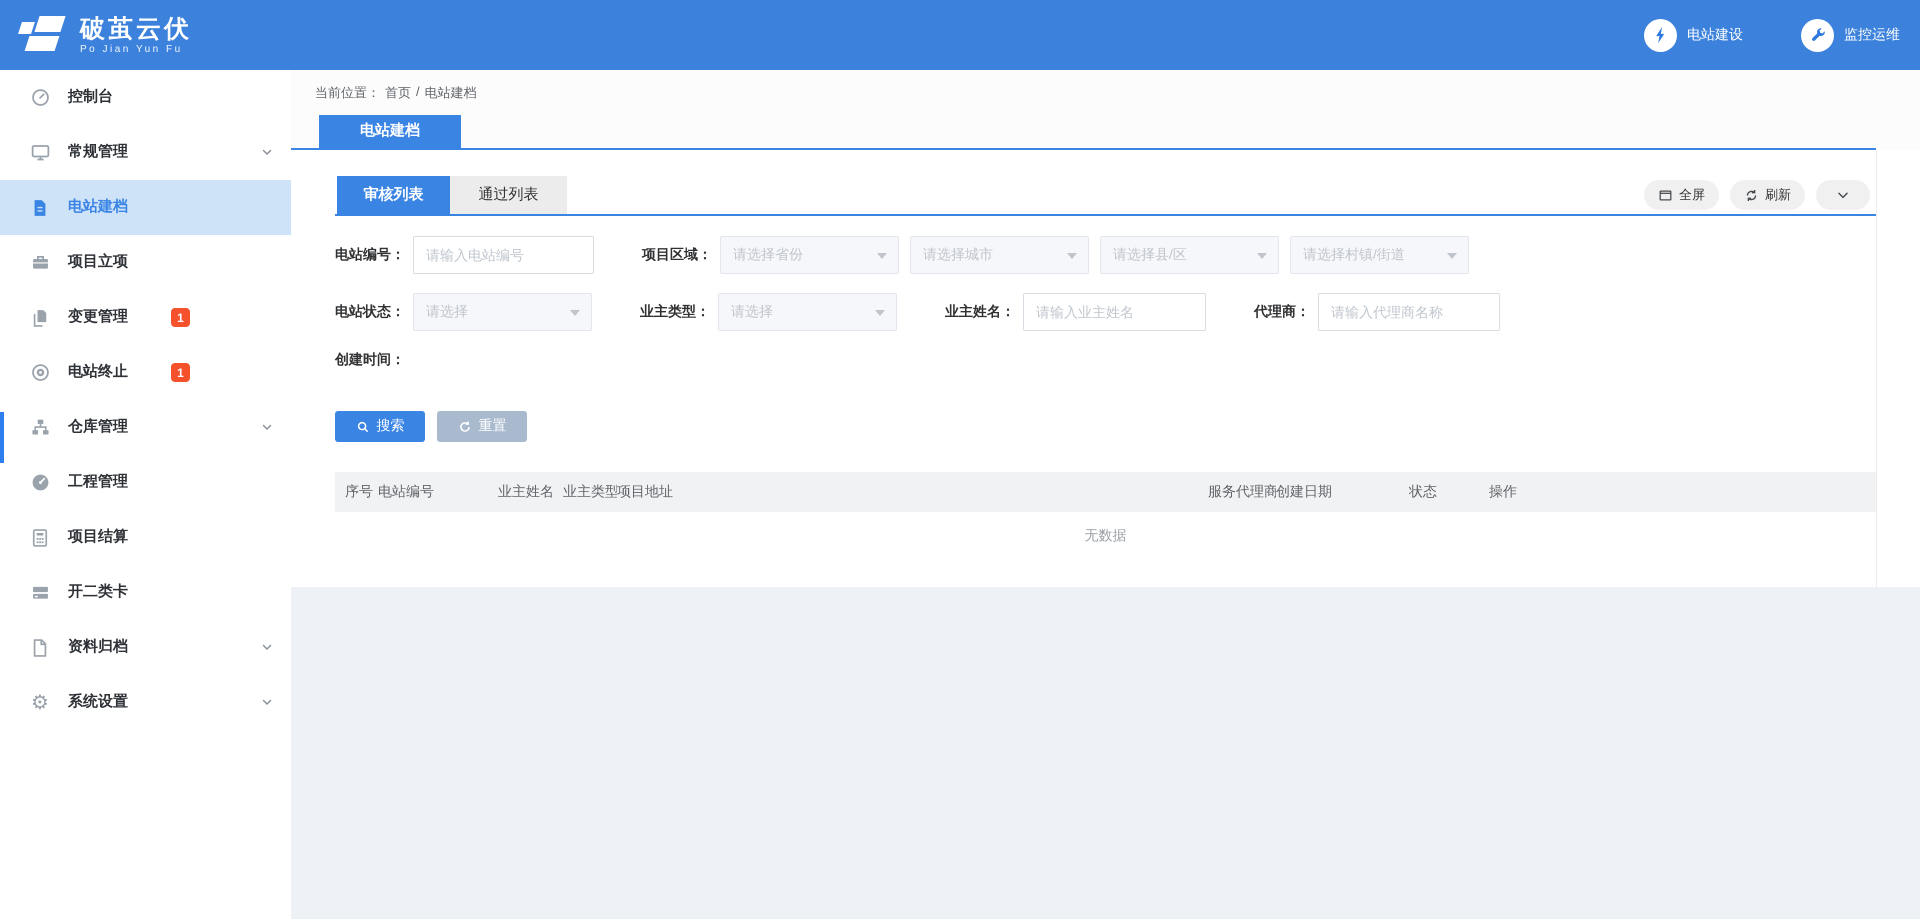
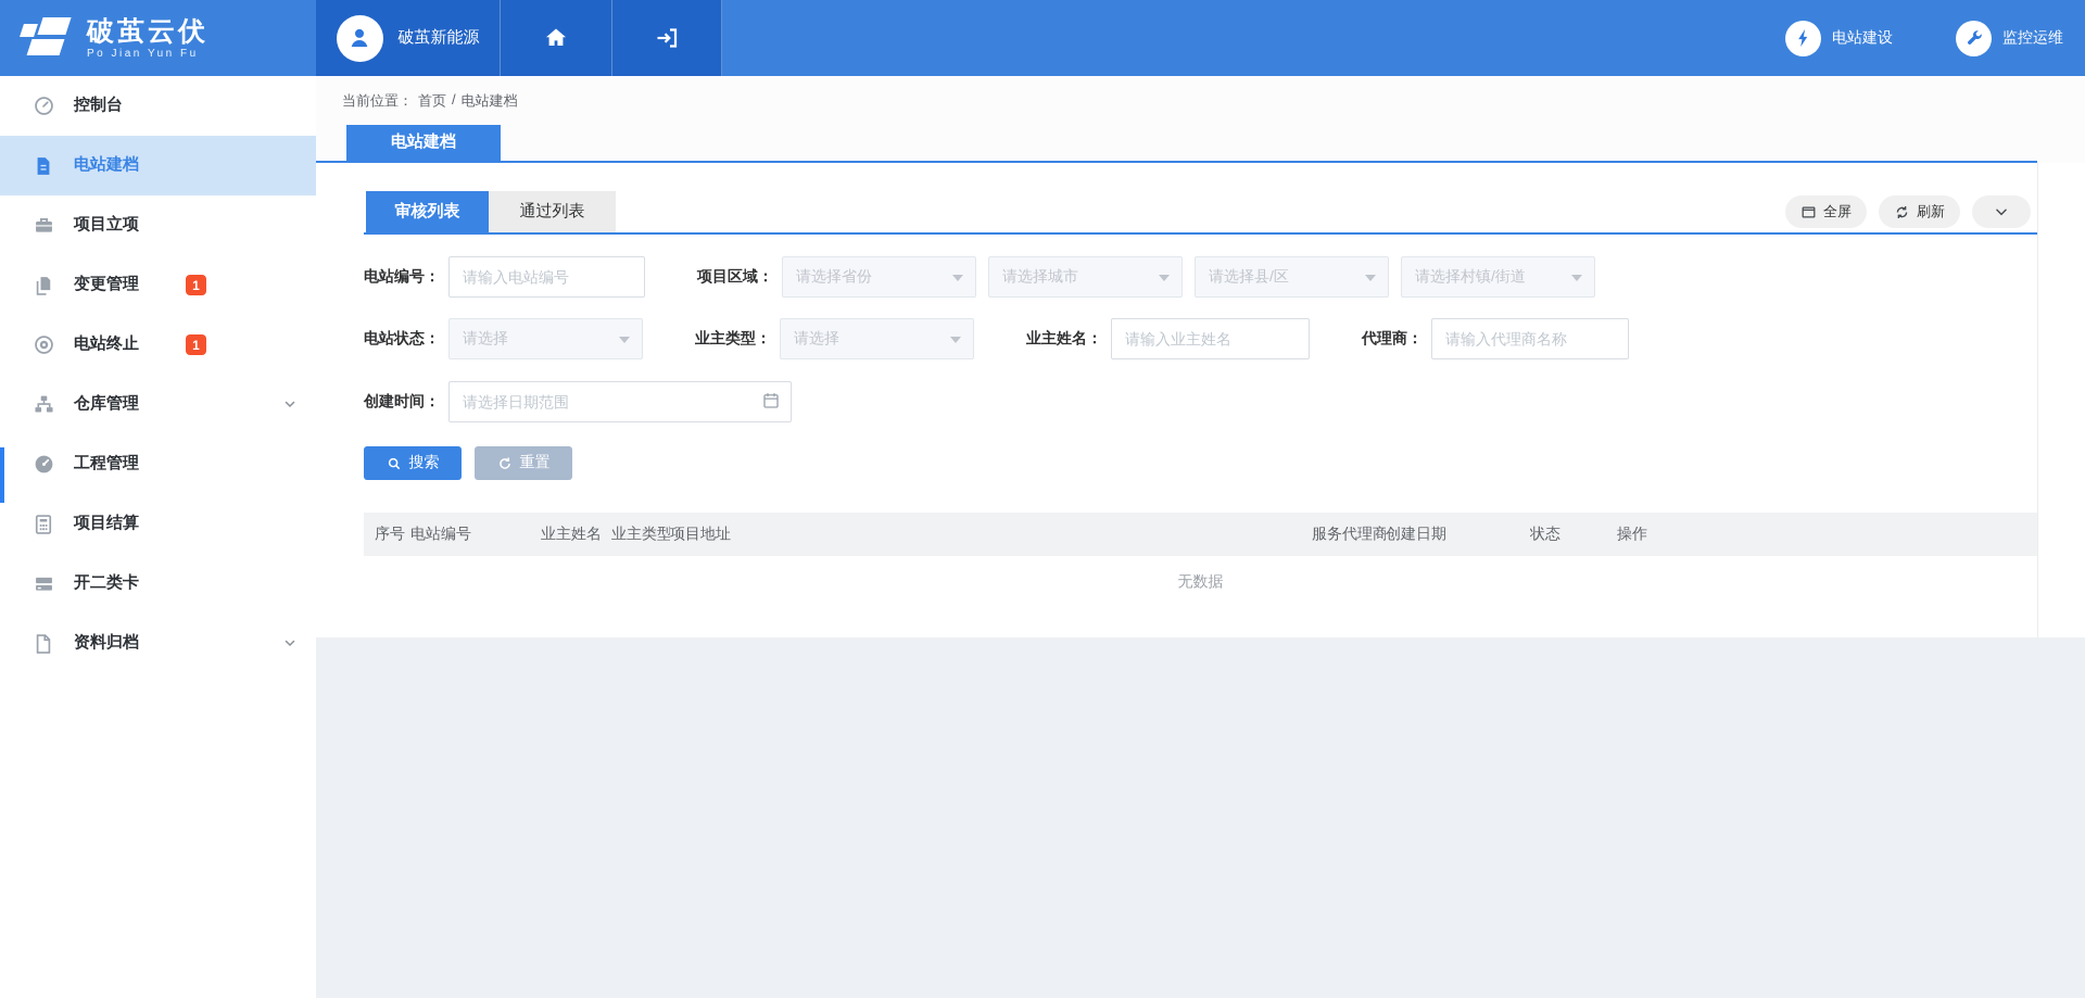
  破茧云伏
  Po Jian Yun Fu
+ 破茧新能源
  电站建设
  监控运维
  控制台
- 常规管理
  电站建档
  项目立项
  变更管理
  1
  电站终止
  1
  仓库管理
  工程管理
  项目结算
  开二类卡
  资料归档
- ⚙
- 系统设置
  当前位置：
  首页
  /
  电站建档
  电站建档
  审核列表
  通过列表
  全屏
  刷新
  电站编号：
  请输入电站编号
  项目区域：
  请选择省份
  请选择城市
  请选择县/区
  请选择村镇/街道
  电站状态：
  请选择
  业主类型：
  请选择
  业主姓名：
  请输入业主姓名
  代理商：
  请输入代理商名称
  创建时间：
+ 请选择日期范围
  搜索
  重置
  序号
  电站编号
  业主姓名
  业主类型
  项目地址
  服务代理商
  创建日期
  状态
  操作
  无数据
